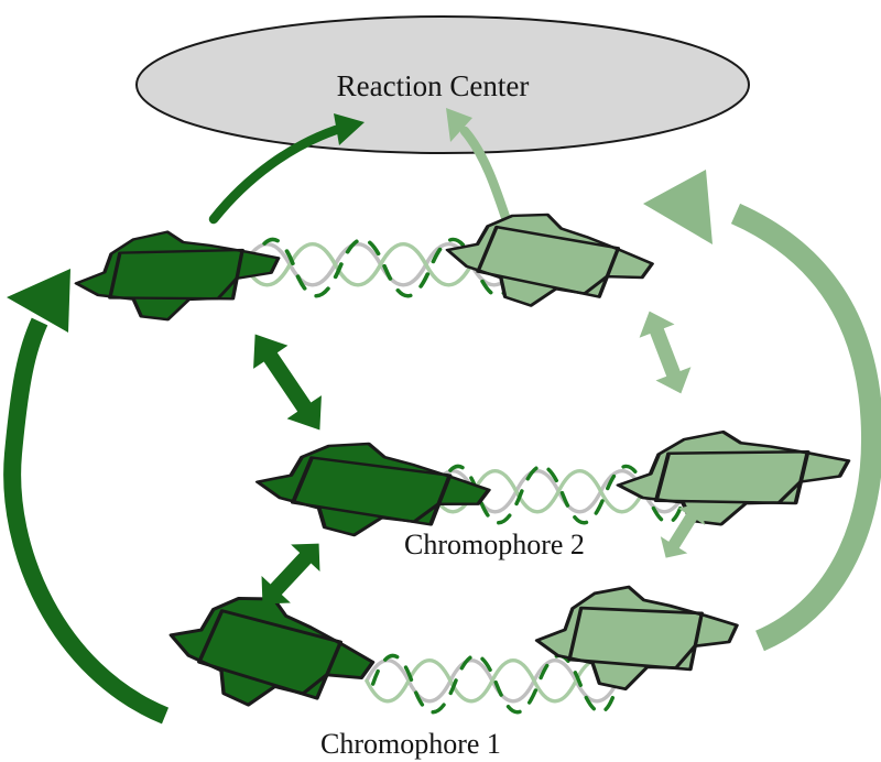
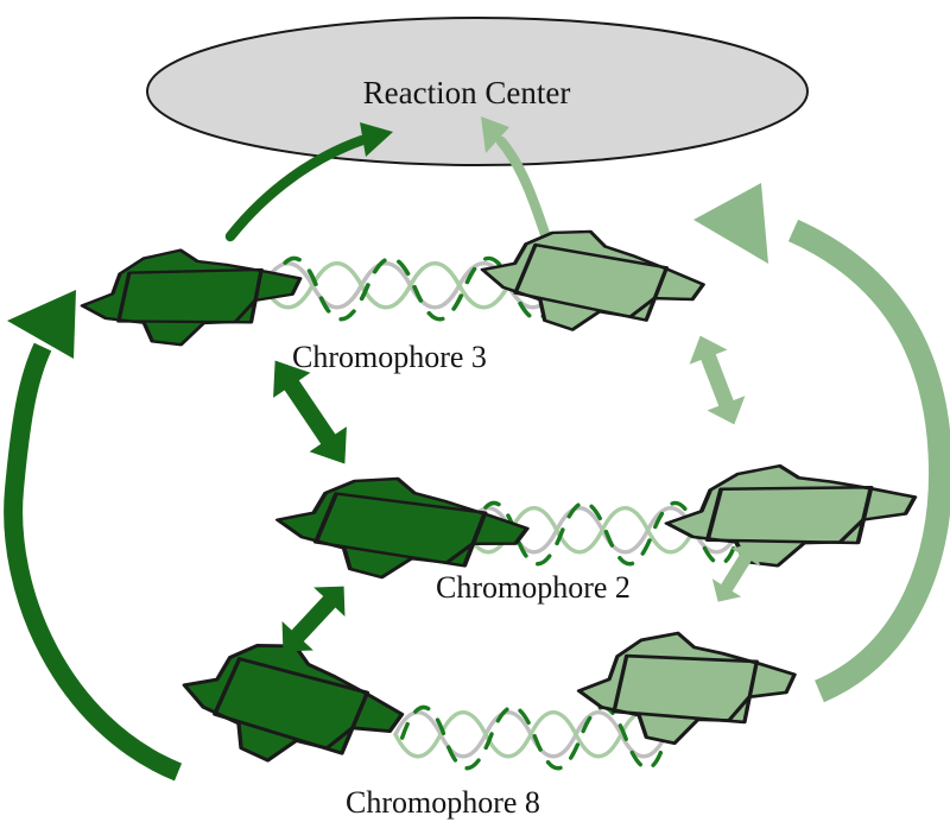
  Reaction Center
+ Chromophore 3
  Chromophore 2
- Chromophore 1
+ Chromophore 8
